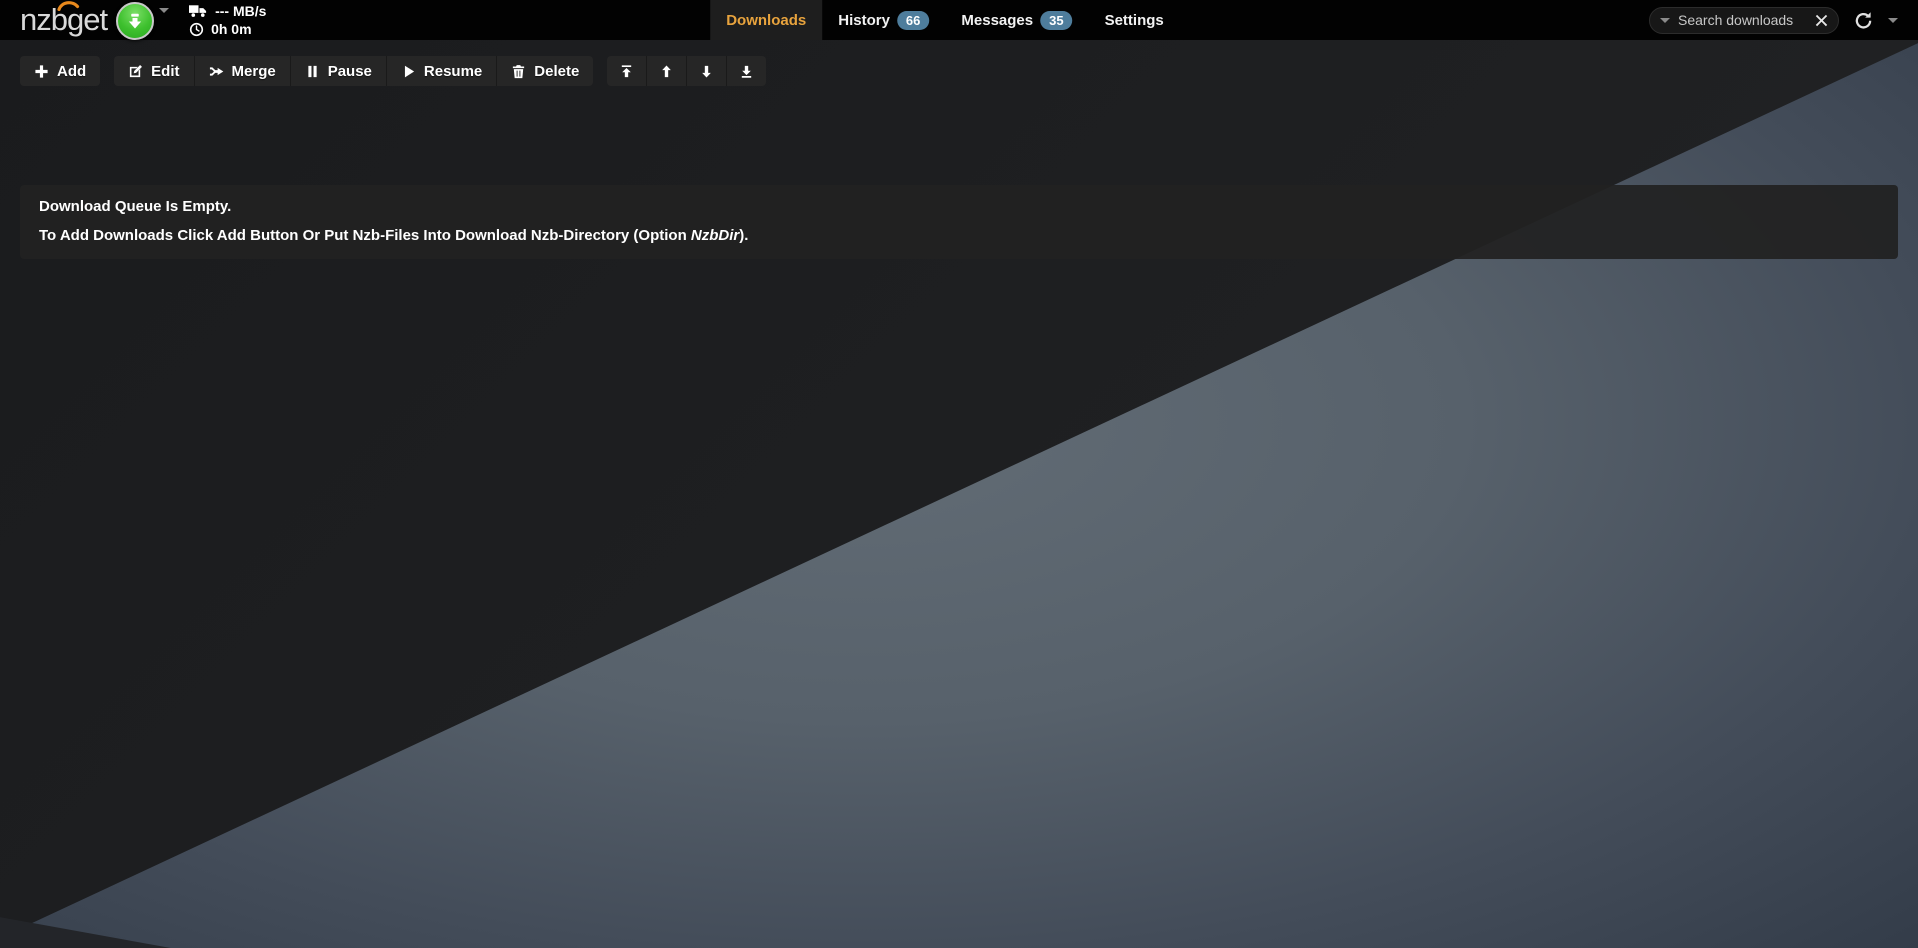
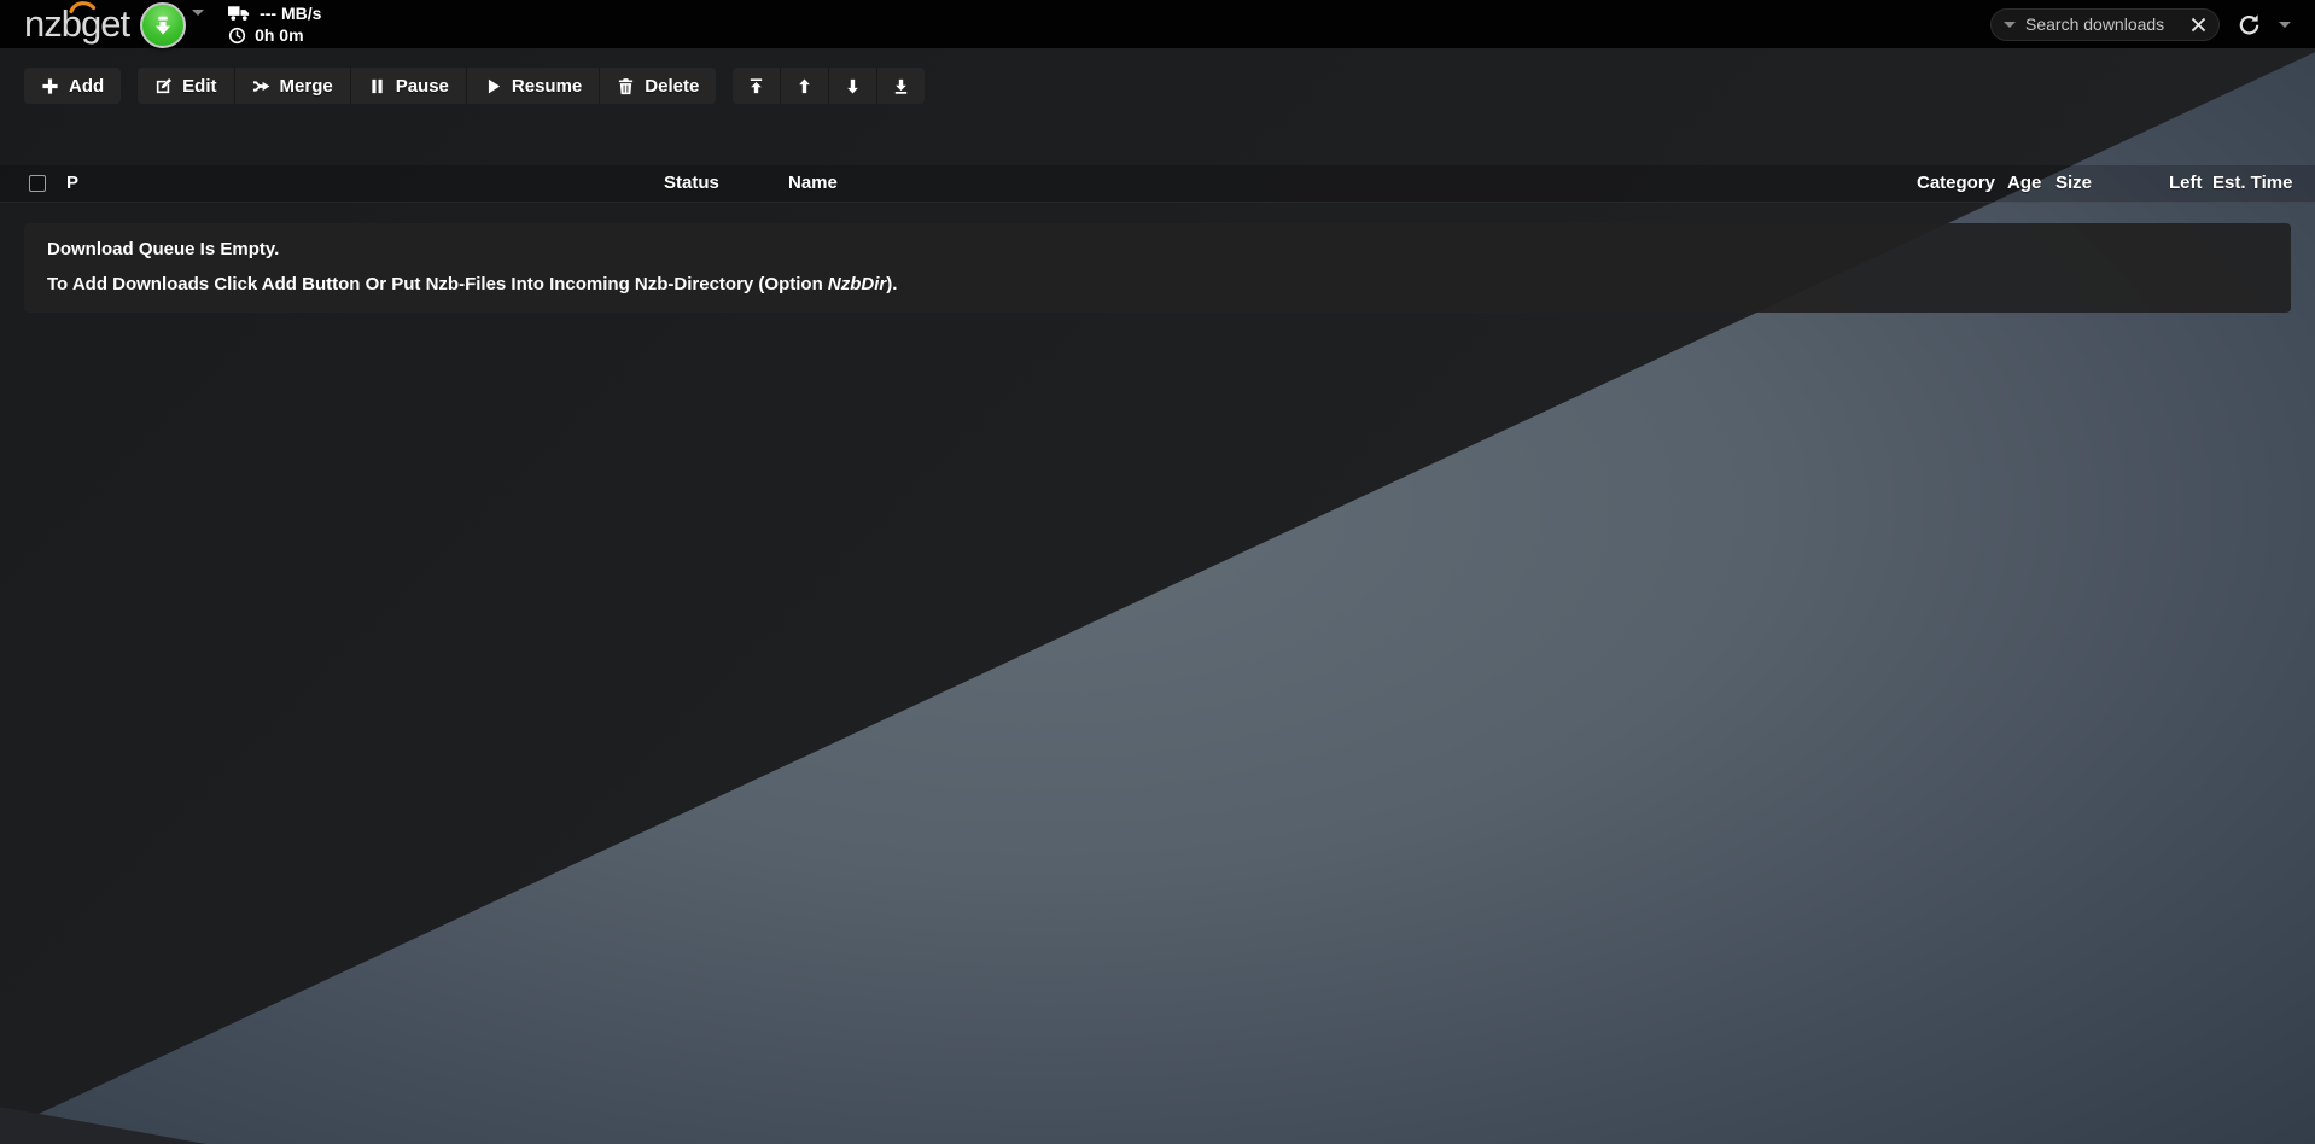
  nzbget
  --- MB/s
  0h 0m
- Downloads
- History
- 66
- Messages
- 35
- Settings
  Search downloads
  Add
  Edit
  Merge
  Pause
  Resume
  Delete
+ P
+ Status
+ Name
+ Category
+ Age
+ Size
+ Left
+ Est. Time
  Download Queue Is Empty.
- To Add Downloads Click Add Button Or Put Nzb-Files Into Download Nzb-Directory (Option NzbDir).
+ To Add Downloads Click Add Button Or Put Nzb-Files Into Incoming Nzb-Directory (Option NzbDir).
